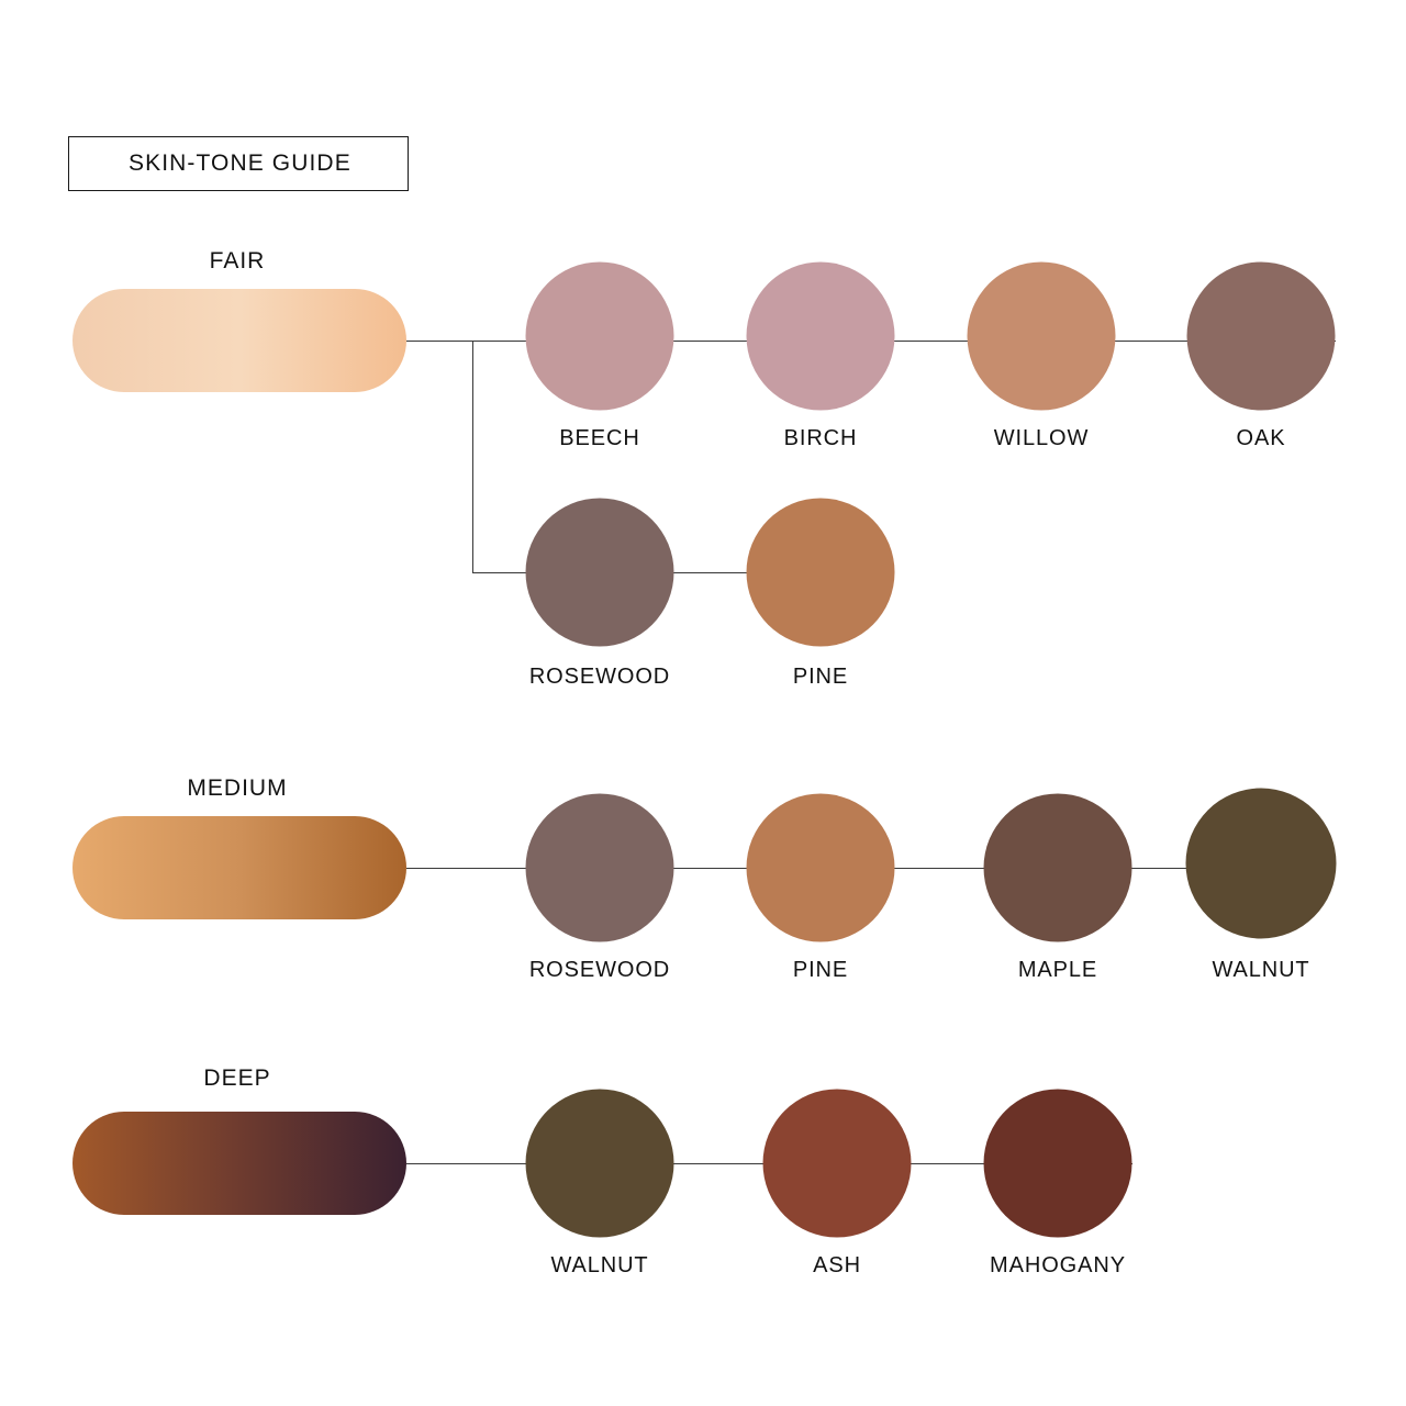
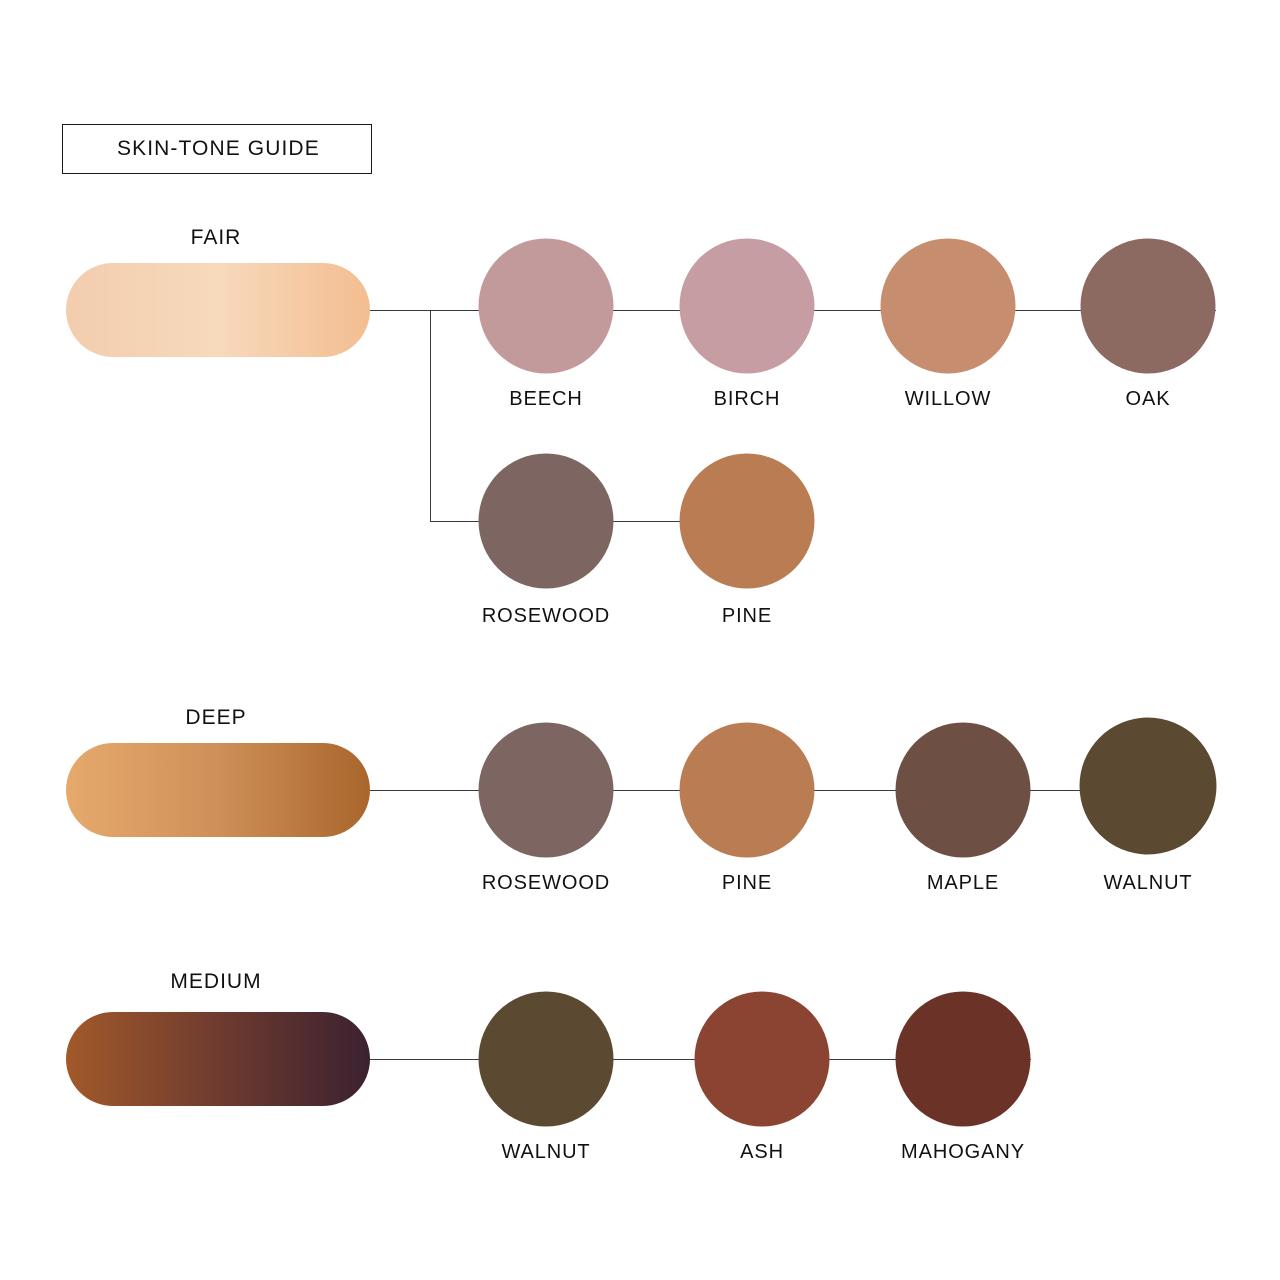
  SKIN-TONE GUIDE
  FAIR
  BEECH
  BIRCH
  WILLOW
  OAK
  ROSEWOOD
  PINE
- MEDIUM
+ DEEP
  ROSEWOOD
  PINE
  MAPLE
  WALNUT
- DEEP
+ MEDIUM
  WALNUT
  ASH
  MAHOGANY
